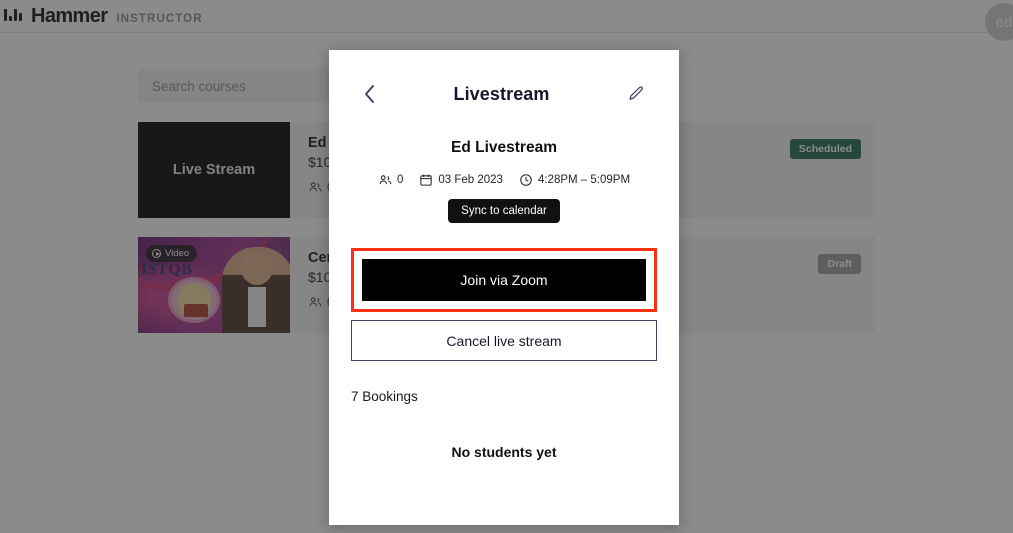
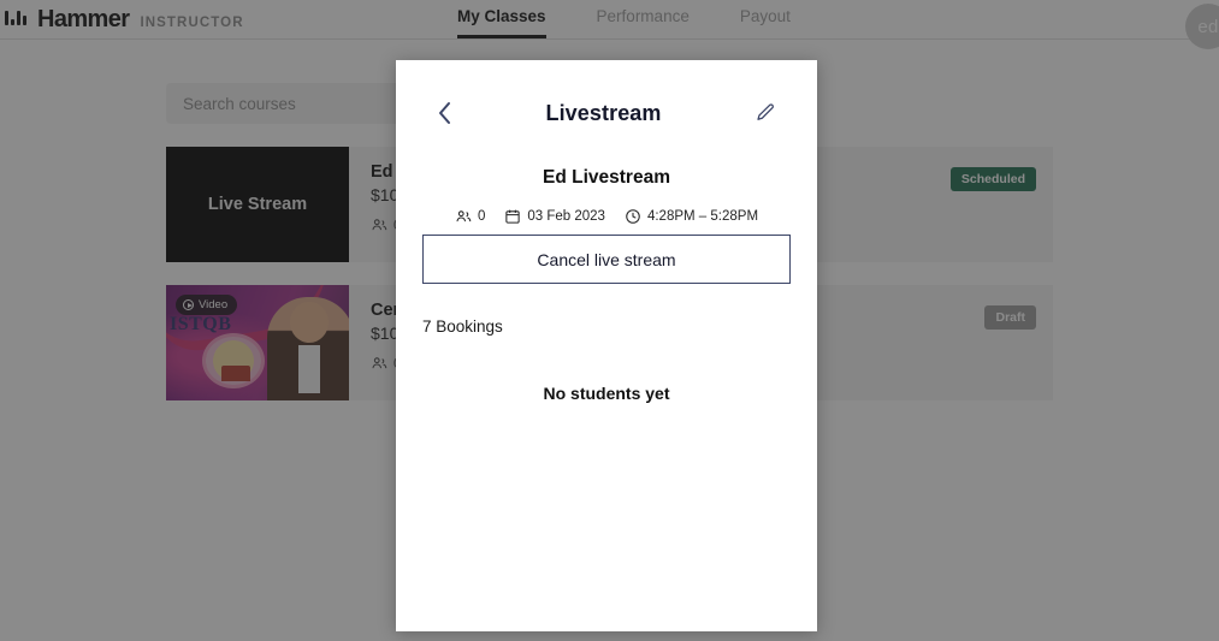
  Hammer
  INSTRUCTOR
+ My Classes
+ Performance
+ Payout
  Search courses
  Live Stream
  $10
  Scheduled
  ISTQB
  Video
  $10
  Draft
  Livestream
  Ed Livestream
  0
  03 Feb 2023
- 4:28PM – 5:09PM
+ 4:28PM – 5:28PM
- Sync to calendar
- Join via Zoom
  Cancel live stream
  7 Bookings
  No students yet
